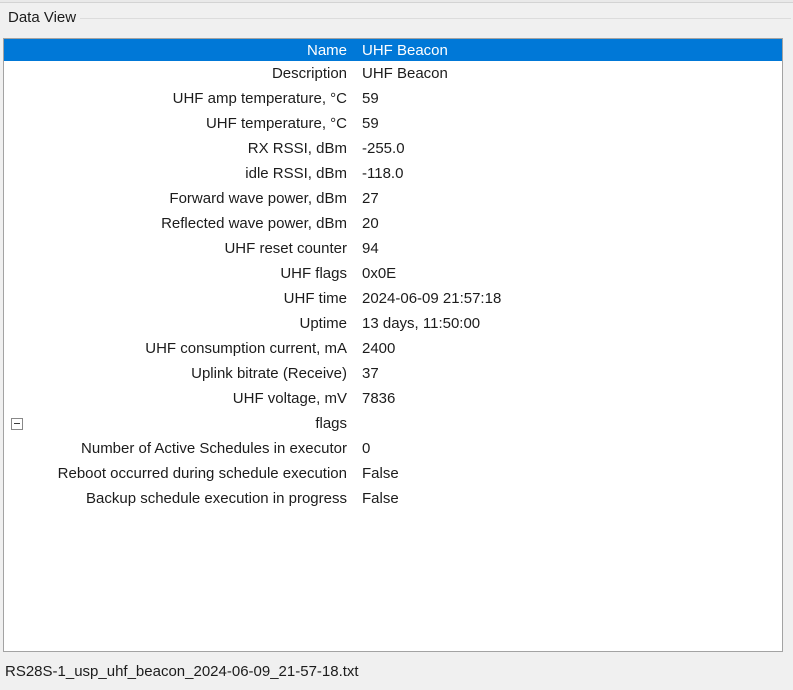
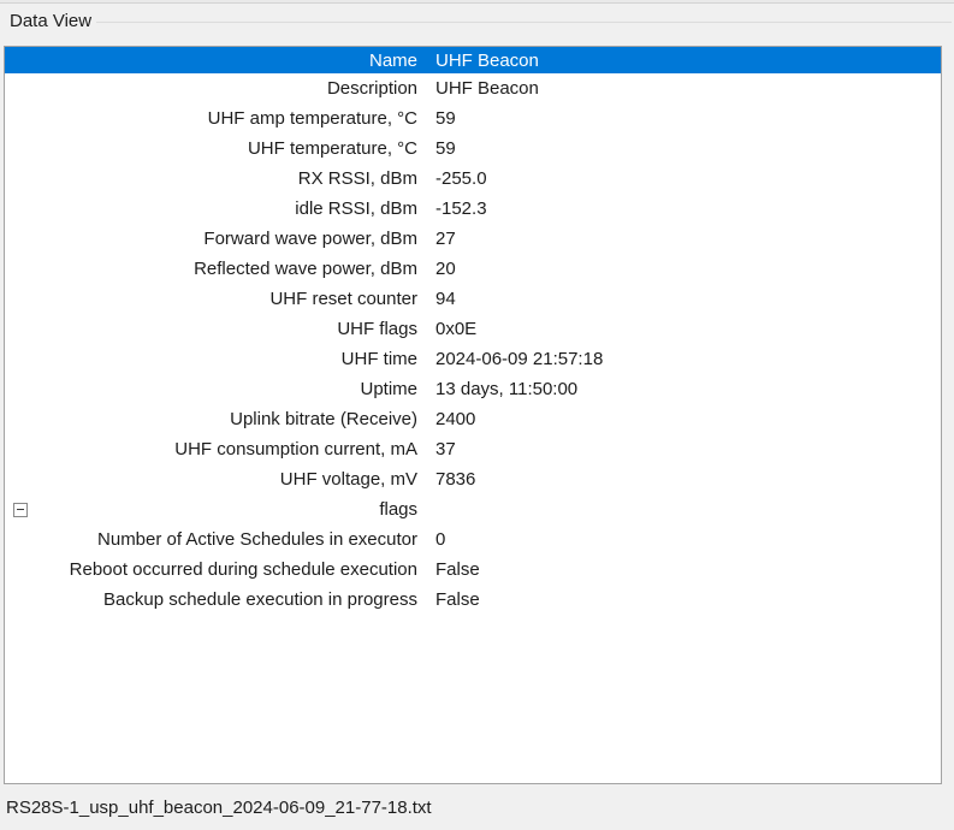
  Data View
  Name
  UHF Beacon
  Description
  UHF Beacon
  UHF amp temperature, °C
  59
  UHF temperature, °C
  59
  RX RSSI, dBm
  -255.0
  idle RSSI, dBm
- -118.0
+ -152.3
  Forward wave power, dBm
  27
  Reflected wave power, dBm
  20
  UHF reset counter
  94
  UHF flags
  0x0E
  UHF time
  2024-06-09 21:57:18
  Uptime
  13 days, 11:50:00
- UHF consumption current, mA
+ Uplink bitrate (Receive)
  2400
- Uplink bitrate (Receive)
+ UHF consumption current, mA
  37
  UHF voltage, mV
  7836
  flags
  Number of Active Schedules in executor
  0
  Reboot occurred during schedule execution
  False
  Backup schedule execution in progress
  False
- RS28S-1_usp_uhf_beacon_2024-06-09_21-57-18.txt
+ RS28S-1_usp_uhf_beacon_2024-06-09_21-77-18.txt
